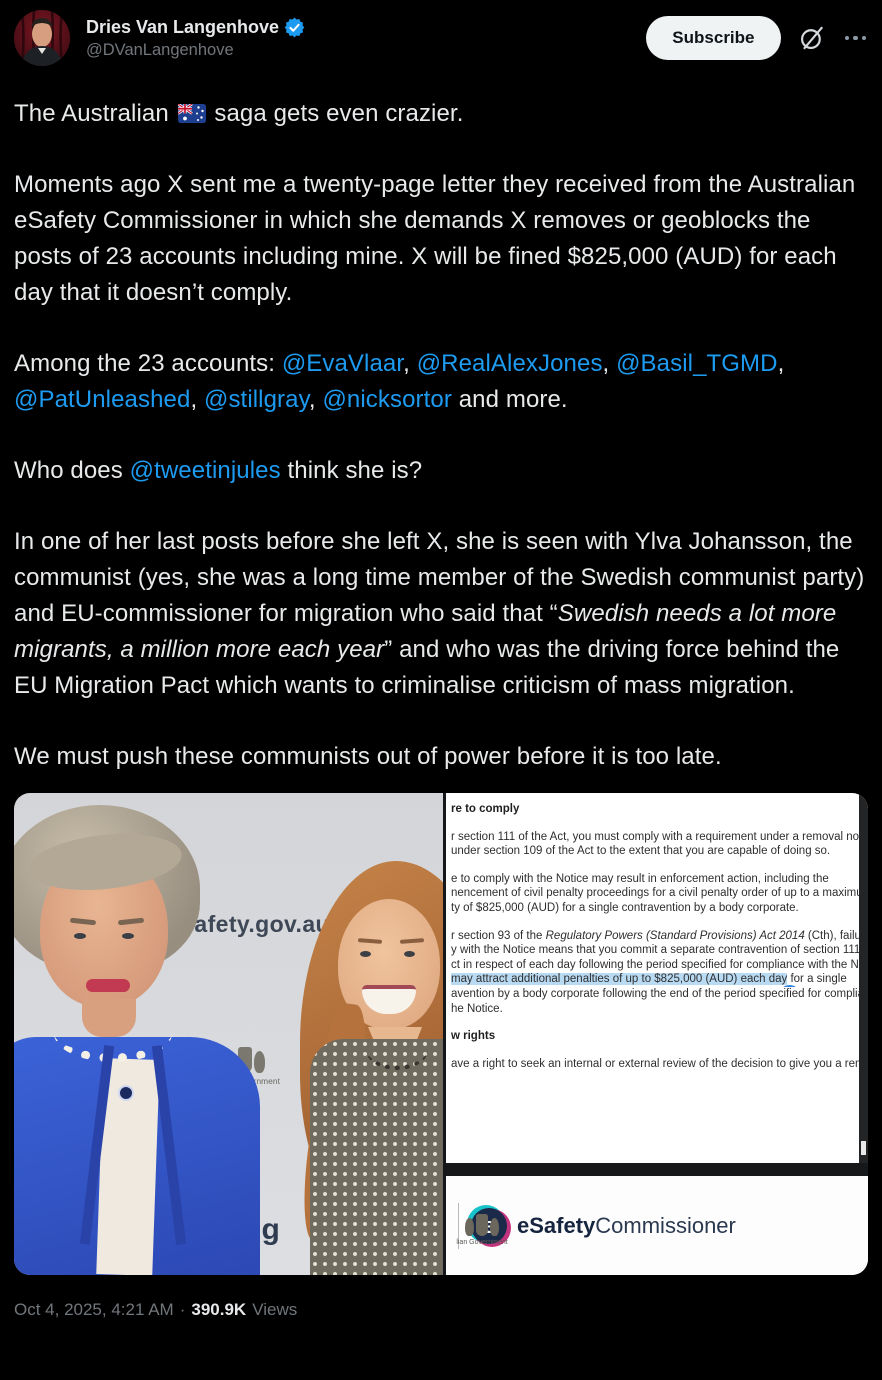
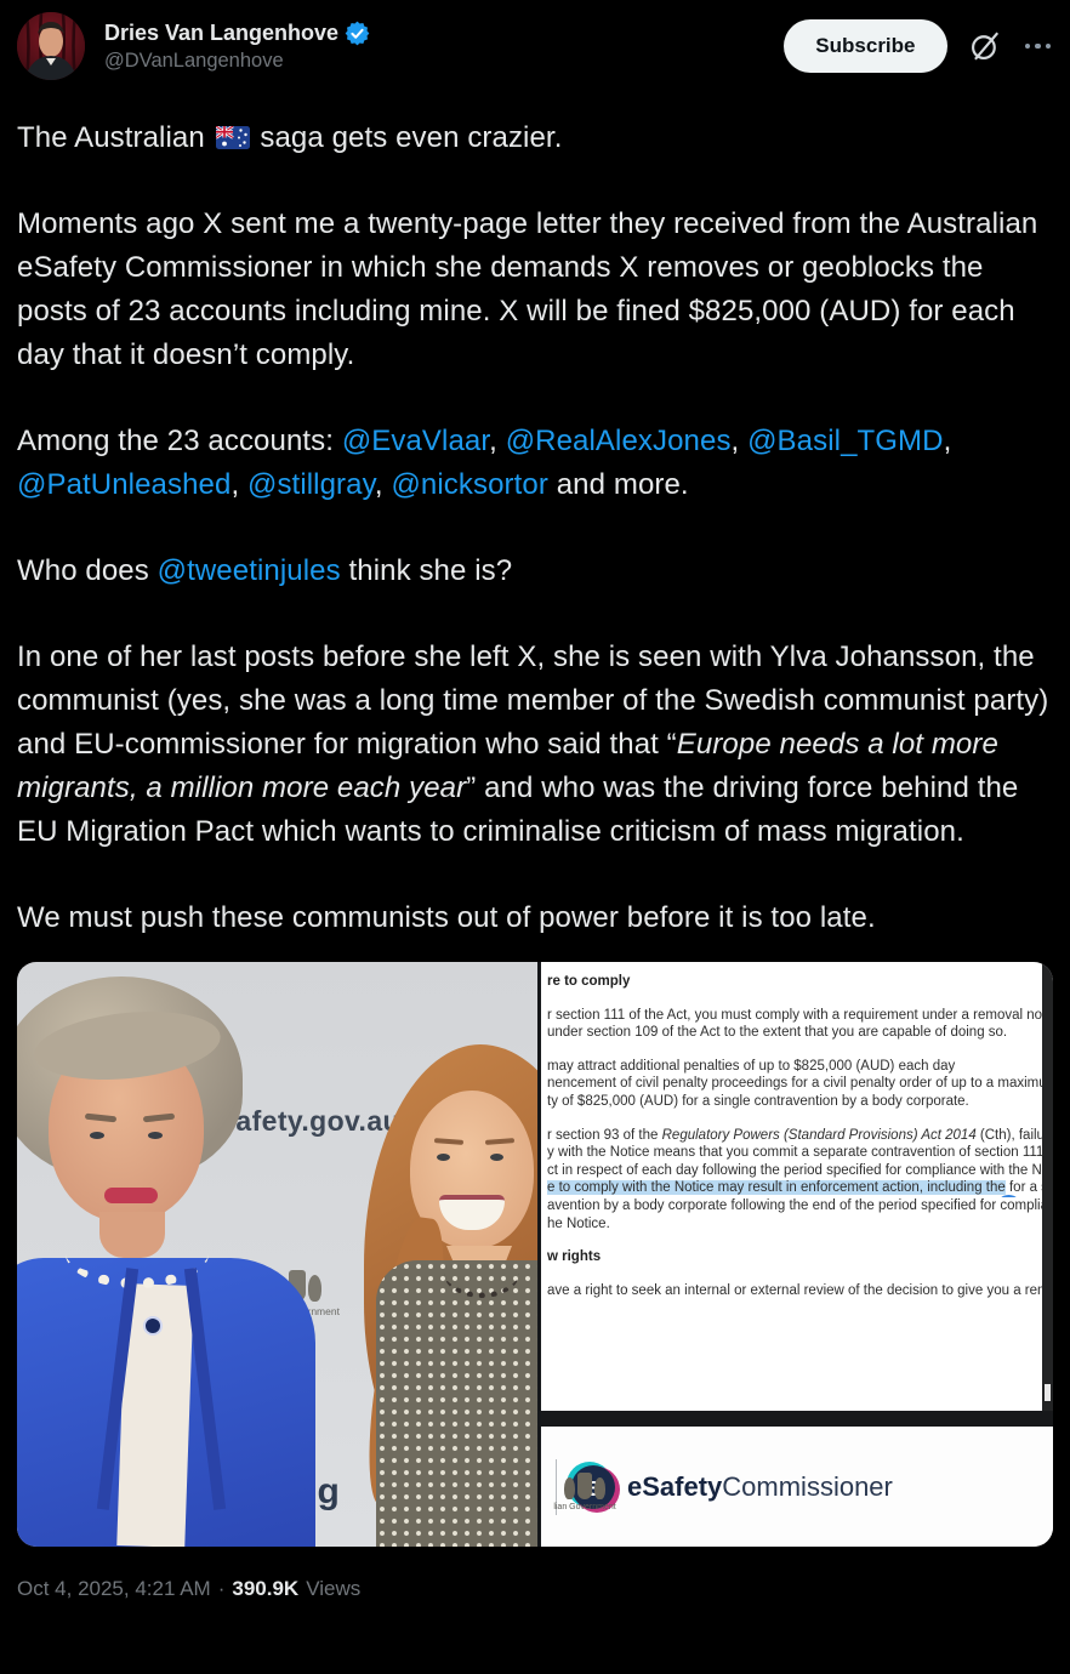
  Dries Van Langenhove
  @DVanLangenhove
  Subscribe
  The Australian saga gets even crazier.
  Moments ago X sent me a twenty-page letter they received from the Australian eSafety Commissioner in which she demands X removes or geoblocks the posts of 23 accounts including mine. X will be fined $825,000 (AUD) for each day that it doesn’t comply.
  Among the 23 accounts: @EvaVlaar, @RealAlexJones, @Basil_TGMD, @PatUnleashed, @stillgray, @nicksortor and more.
  Who does @tweetinjules think she is?
- In one of her last posts before she left X, she is seen with Ylva Johansson, the communist (yes, she was a long time member of the Swedish communist party) and EU-commissioner for migration who said that “Swedish needs a lot more migrants, a million more each year” and who was the driving force behind the EU Migration Pact which wants to criminalise criticism of mass migration.
+ In one of her last posts before she left X, she is seen with Ylva Johansson, the communist (yes, she was a long time member of the Swedish communist party) and EU-commissioner for migration who said that “Europe needs a lot more migrants, a million more each year” and who was the driving force behind the EU Migration Pact which wants to criminalise criticism of mass migration.
  We must push these communists out of power before it is too late.
  afety.gov.a
  re to comply
  r section 111 of the Act, you must comply with a requirement under a removal no
  under section 109 of the Act to the extent that you are capable of doing so.
- e to comply with the Notice may result in enforcement action, including the
+ may attract additional penalties of up to $825,000 (AUD) each day
  nencement of civil penalty proceedings for a civil penalty order of up to a maxim
  ty of $825,000 (AUD) for a single contravention by a body corporate.
  r section 93 of the Regulatory Powers (Standard Provisions) Act 2014 (Cth), failu
  y with the Notice means that you commit a separate contravention of section 111
  ct in respect of each day following the period specified for compliance with the N
- may attract additional penalties of up to $825,000 (AUD) each day for a single
+ e to comply with the Notice may result in enforcement action, including the for a
  avention by a body corporate following the end of the period specified for compli
  he Notice.
  w rights
  ave a right to seek an internal or external review of the decision to give you a re
  e
  eSafetyCommissioner
  Oct 4, 2025, 4:21 AM
  ·
  390.9K
  Views
